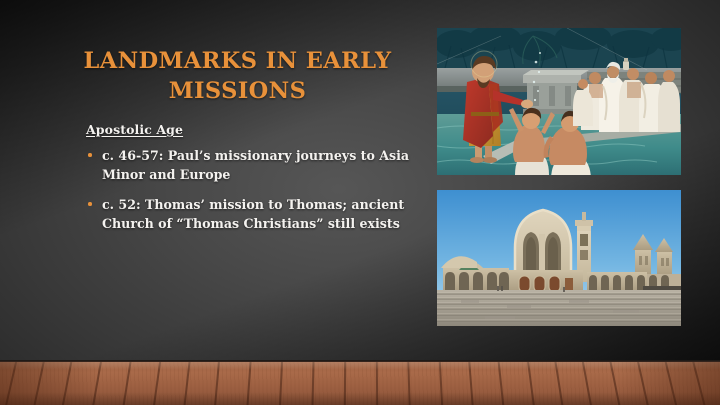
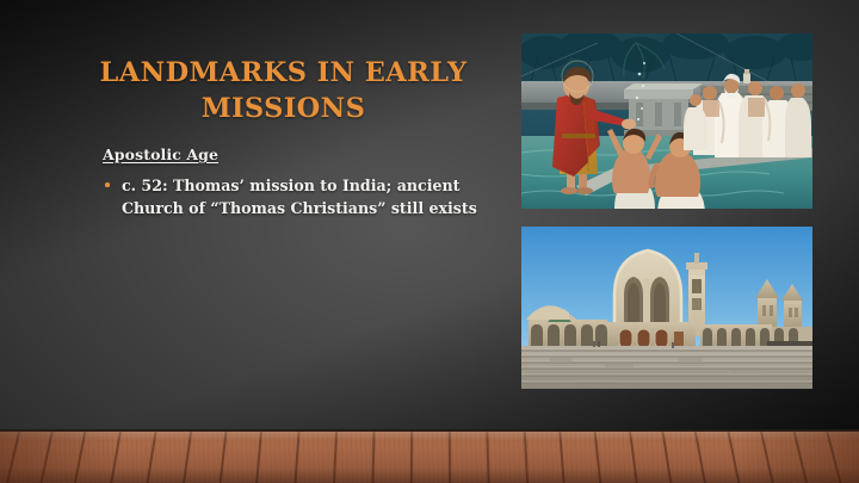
  LANDMARKS IN EARLY MISSIONS
  Apostolic Age
- c. 46-57: Paul’s missionary journeys to Asia Minor and Europe
- c. 52: Thomas’ mission to Thomas; ancient Church of “Thomas Christians” still exists
+ c. 52: Thomas’ mission to India; ancient Church of “Thomas Christians” still exists
